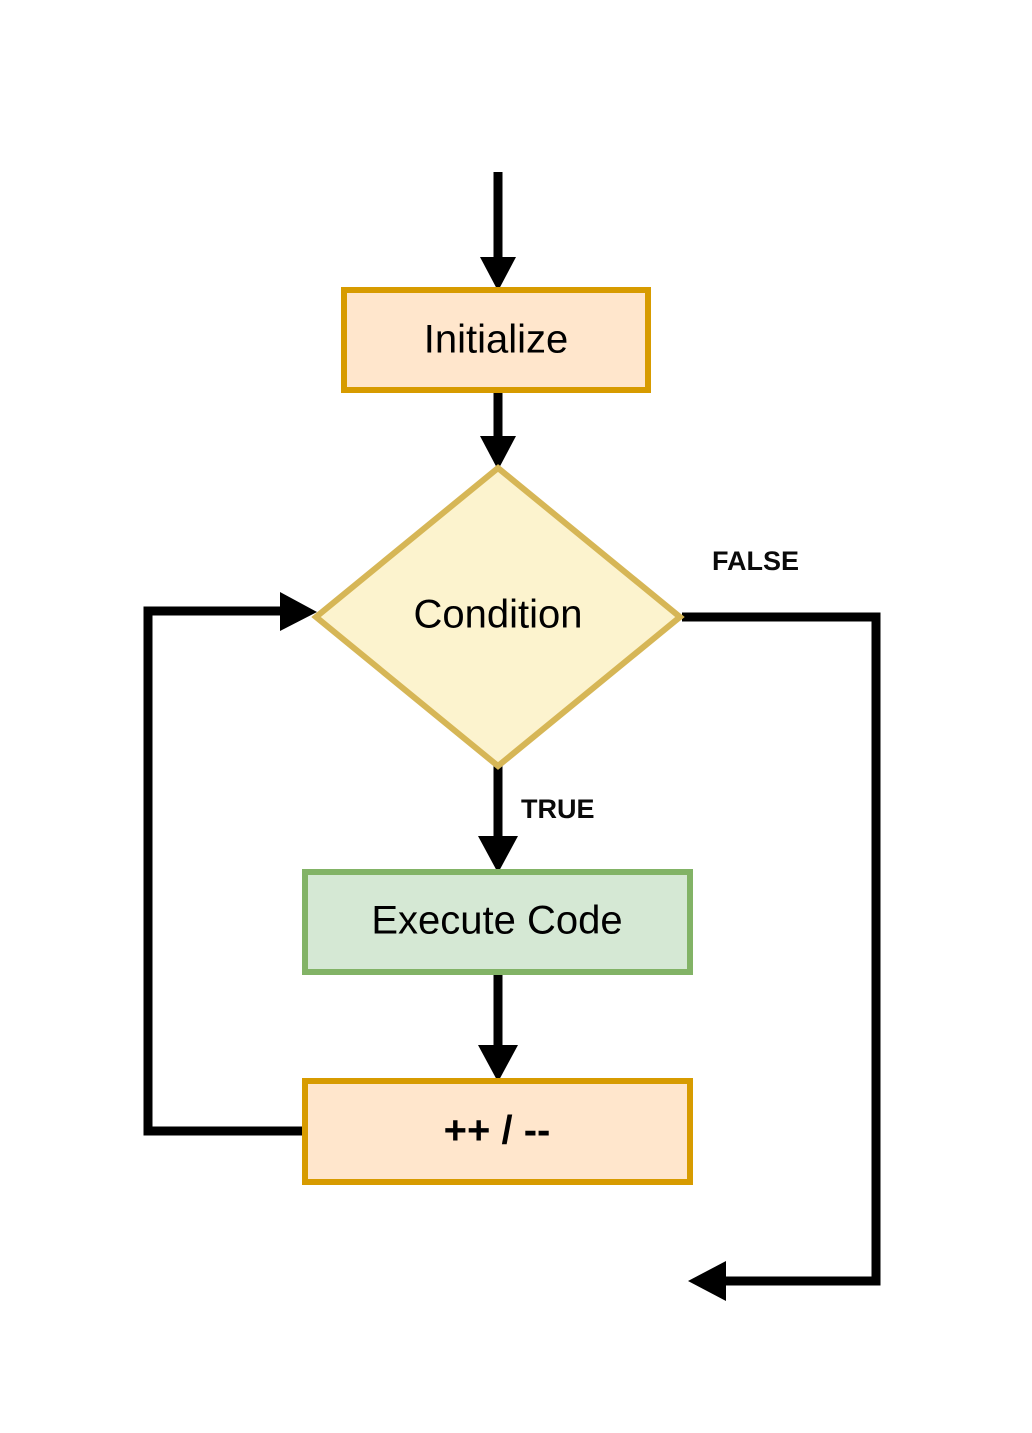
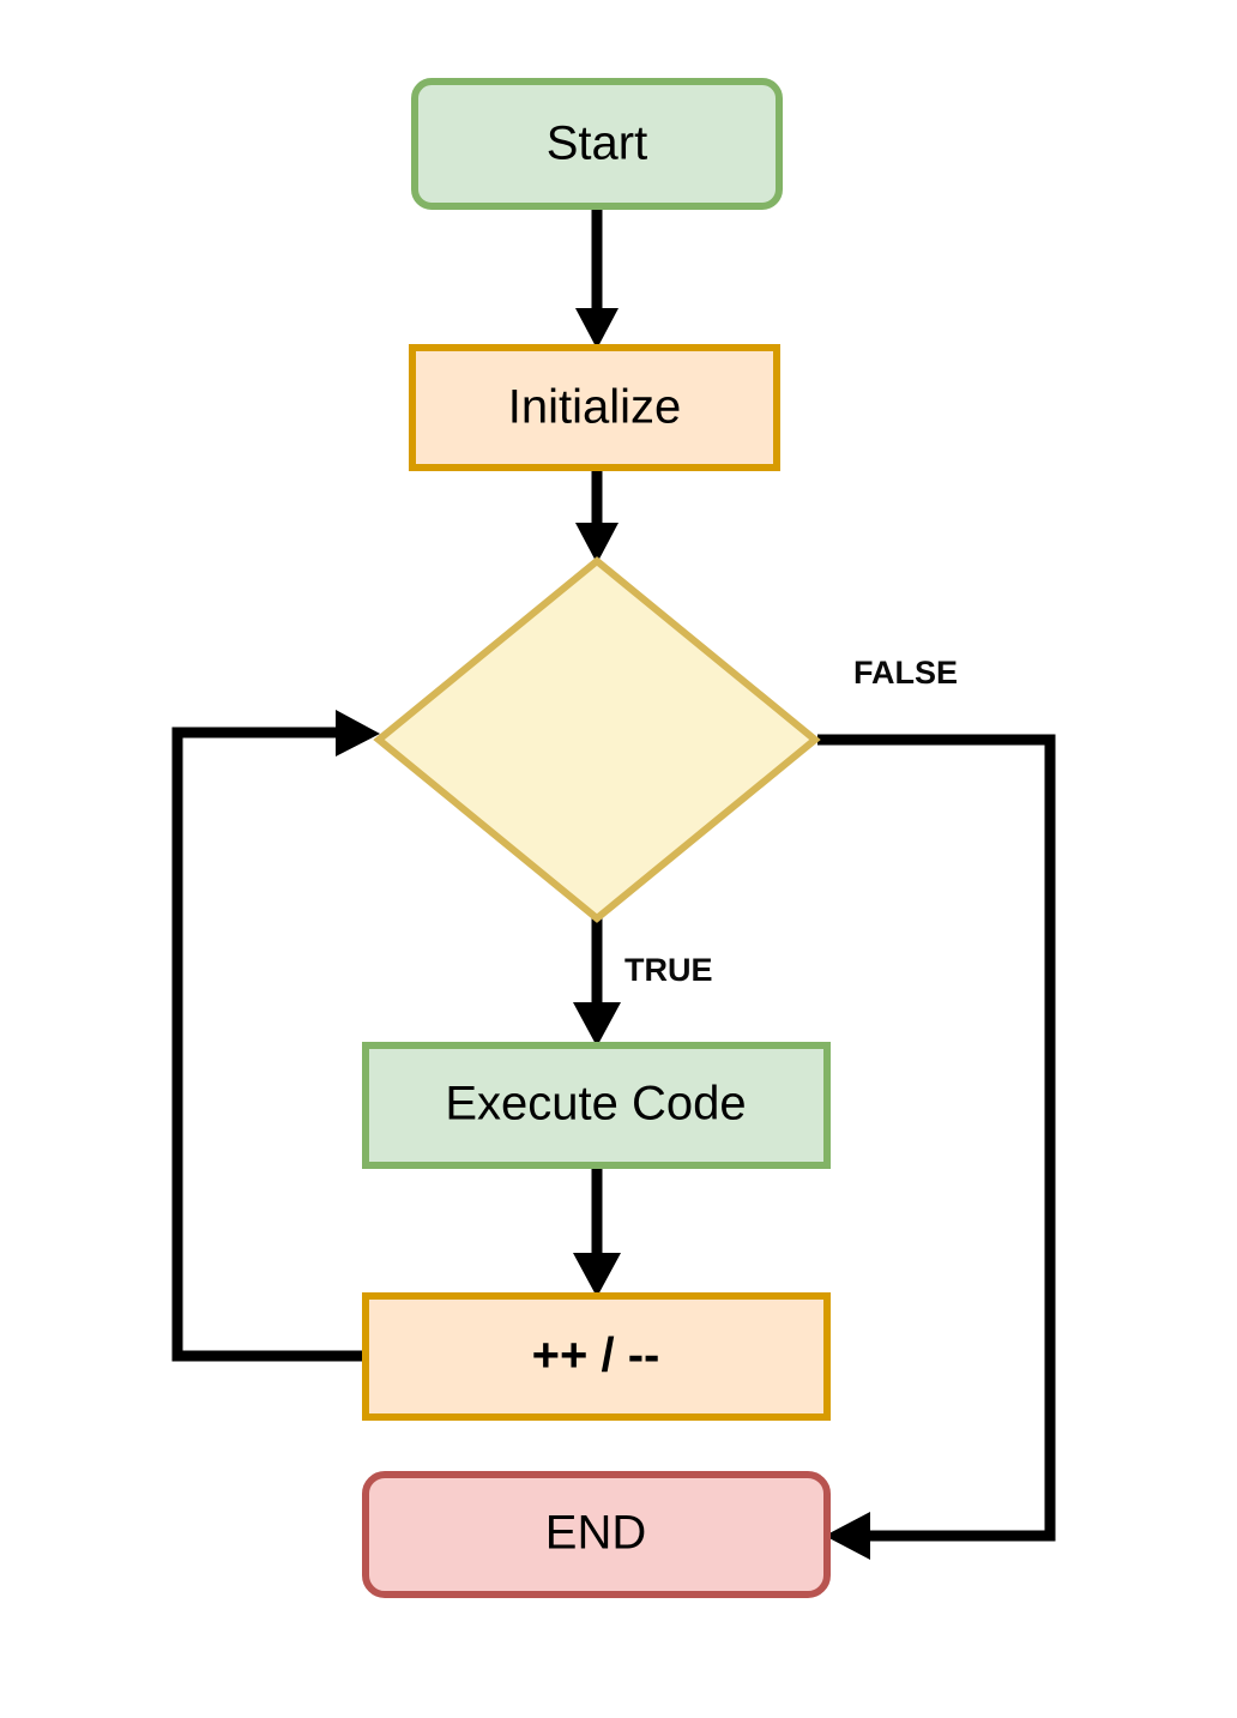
+ Start
  Initialize
- Condition
  Execute Code
  ++ / --
+ END
  FALSE
  TRUE
